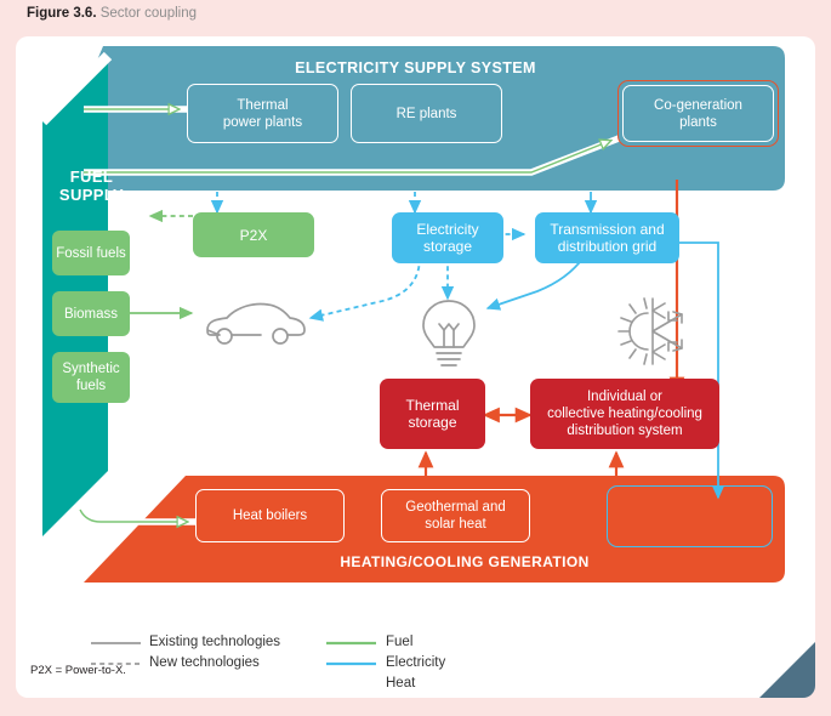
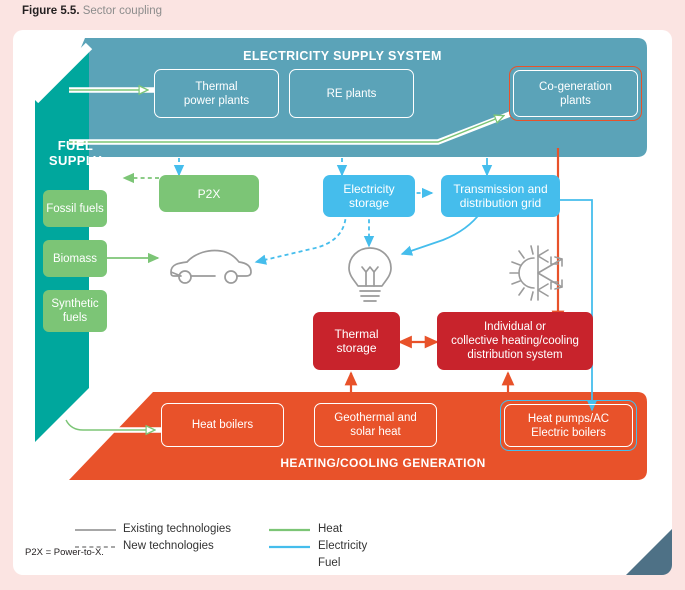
- Figure 3.6. Sector coupling
+ Figure 5.5. Sector coupling
  ELECTRICITY SUPPLY SYSTEM
  HEATING/COOLING GENERATION
  FUEL
  SUPPLY
  Fossil fuels
  Biomass
  Synthetic
  fuels
  Thermal
  power plants
  RE plants
  Co-generation
  plants
  P2X
  Electricity
  storage
  Transmission and
  distribution grid
  Thermal
  storage
  Individual or
  collective heating/cooling
  distribution system
  Heat boilers
  Geothermal and
  solar heat
+ Heat pumps/AC
+ Electric boilers
  Existing technologies
  New technologies
- Fuel
+ Heat
  Electricity
- Heat
+ Fuel
  P2X = Power-to-X.
